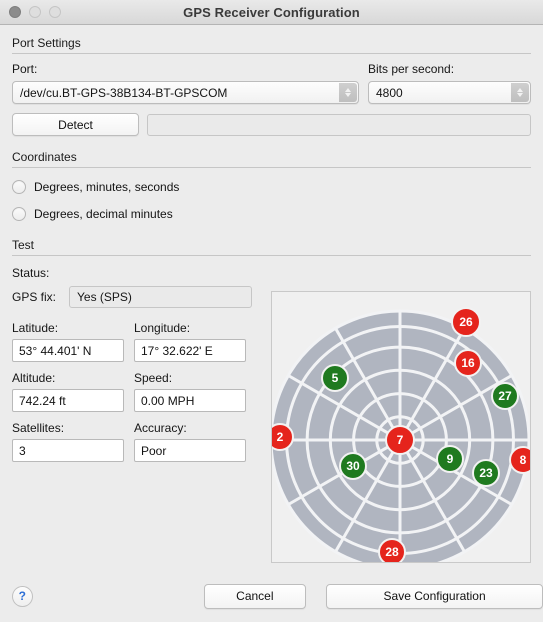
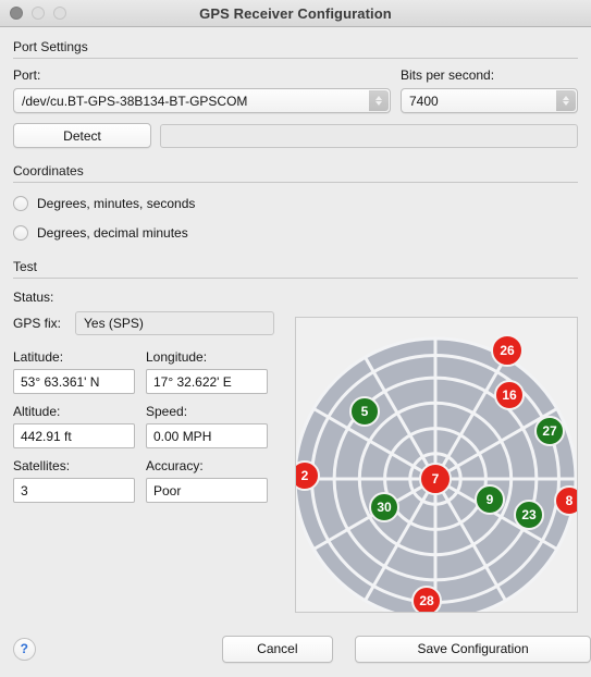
  GPS Receiver Configuration
  Port Settings
  Port:
  Bits per second:
  /dev/cu.BT-GPS-38B134-BT-GPSCOM
- 4800
+ 7400
  Detect
  Coordinates
  Degrees, minutes, seconds
  Degrees, decimal minutes
  Test
  Status:
  GPS fix:
  Yes (SPS)
  Latitude:
  Longitude:
- 53° 44.401' N
+ 53° 63.361' N
  17° 32.622' E
  Altitude:
  Speed:
- 742.24 ft
+ 442.91 ft
  0.00 MPH
  Satellites:
  Accuracy:
  3
  Poor
  26
  16
  27
  5
  2
  7
  8
  30
  9
  23
  28
  ?
  Cancel
  Save Configuration
